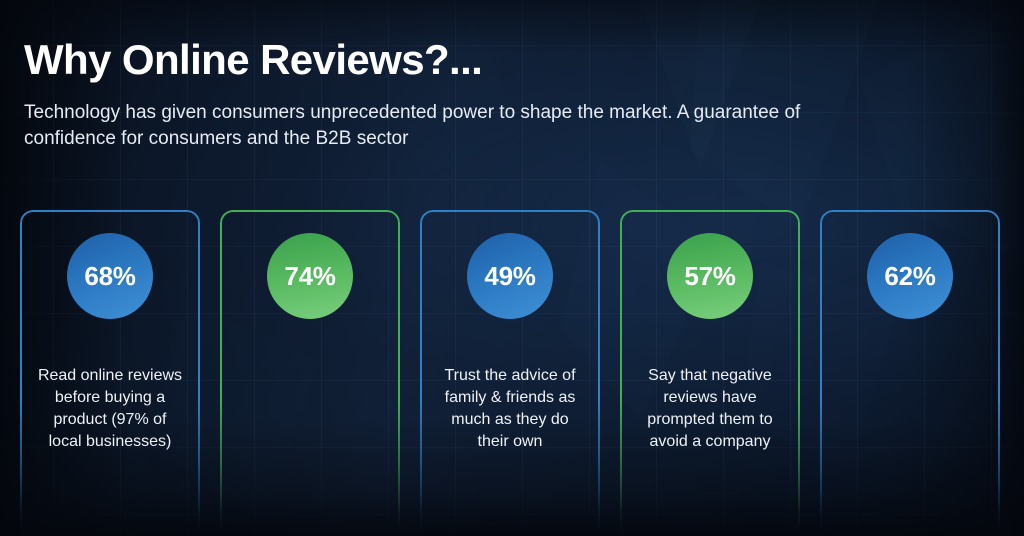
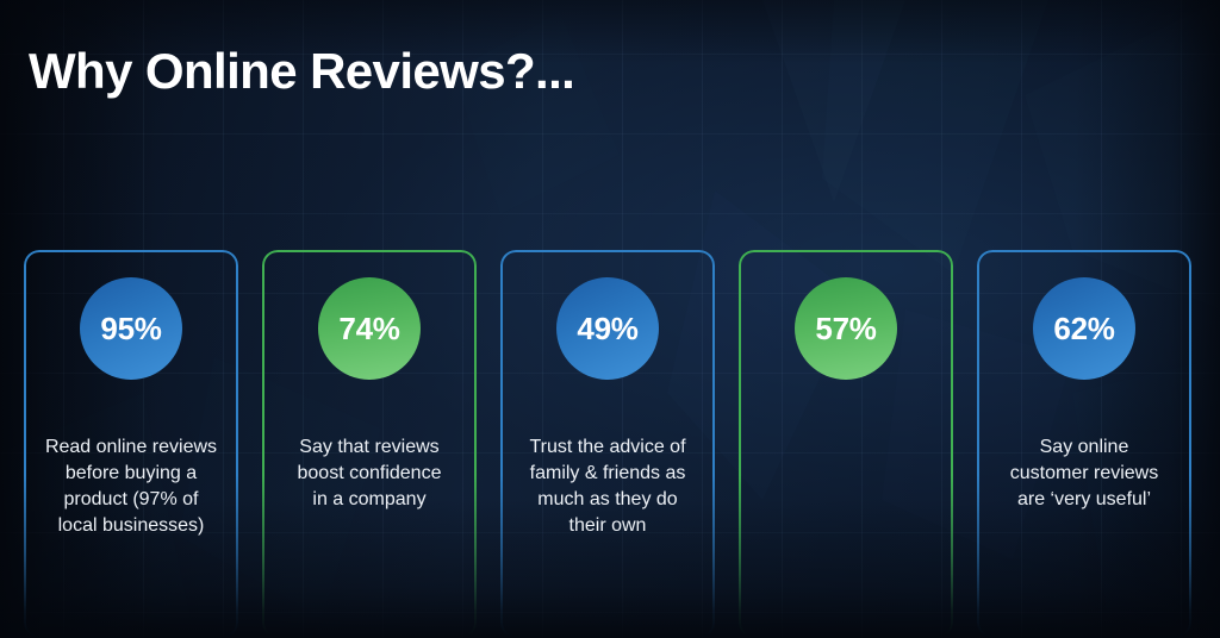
  Why Online Reviews?...
- Technology has given consumers unprecedented power to shape the market. A guarantee of confidence for consumers and the B2B sector
- 68%
+ 95%
  Read online reviews
  before buying a
  product (97% of
  local businesses)
  74%
+ Say that reviews
+ boost confidence
+ in a company
  49%
  Trust the advice of
  family & friends as
  much as they do
  their own
  57%
- Say that negative
- reviews have
- prompted them to
- avoid a company
  62%
+ Say online
+ customer reviews
+ are ‘very useful’
